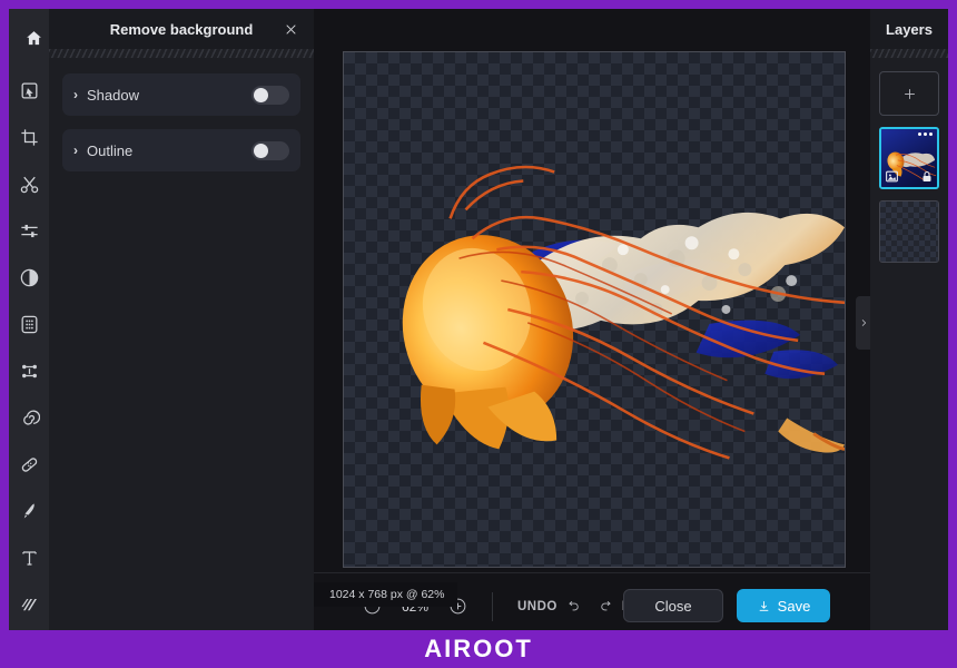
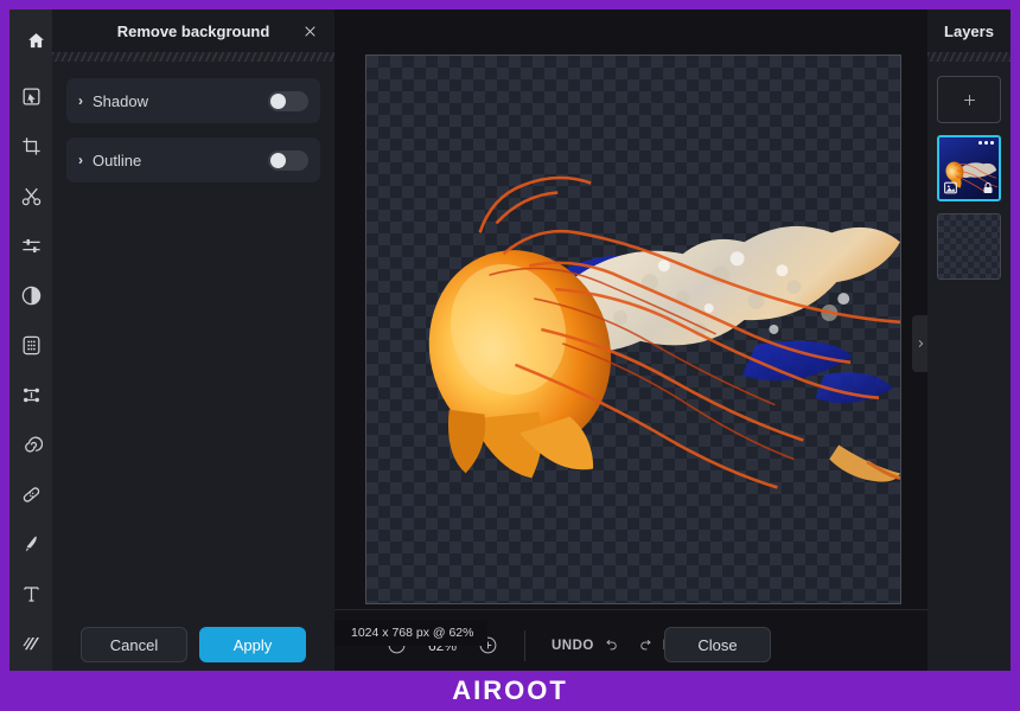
  Remove background
  ›
  Shadow
  ›
  Outline
+ Cancel
+ Apply
  1024 x 768 px @ 62%
  UNDO
  Close
- Save
  Layers
  AIROOT
